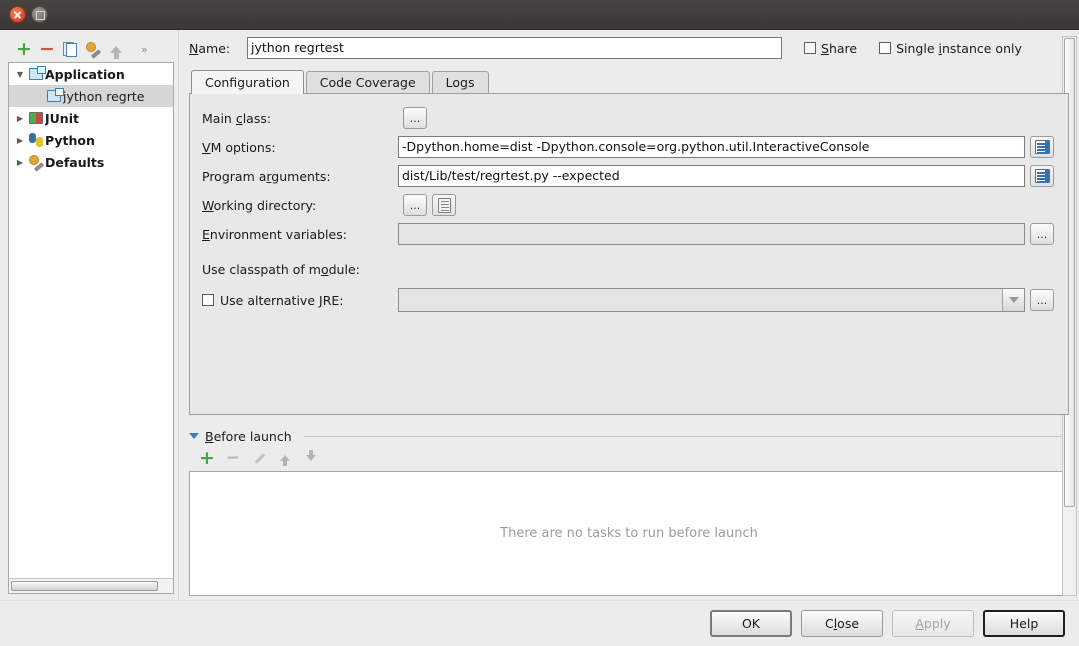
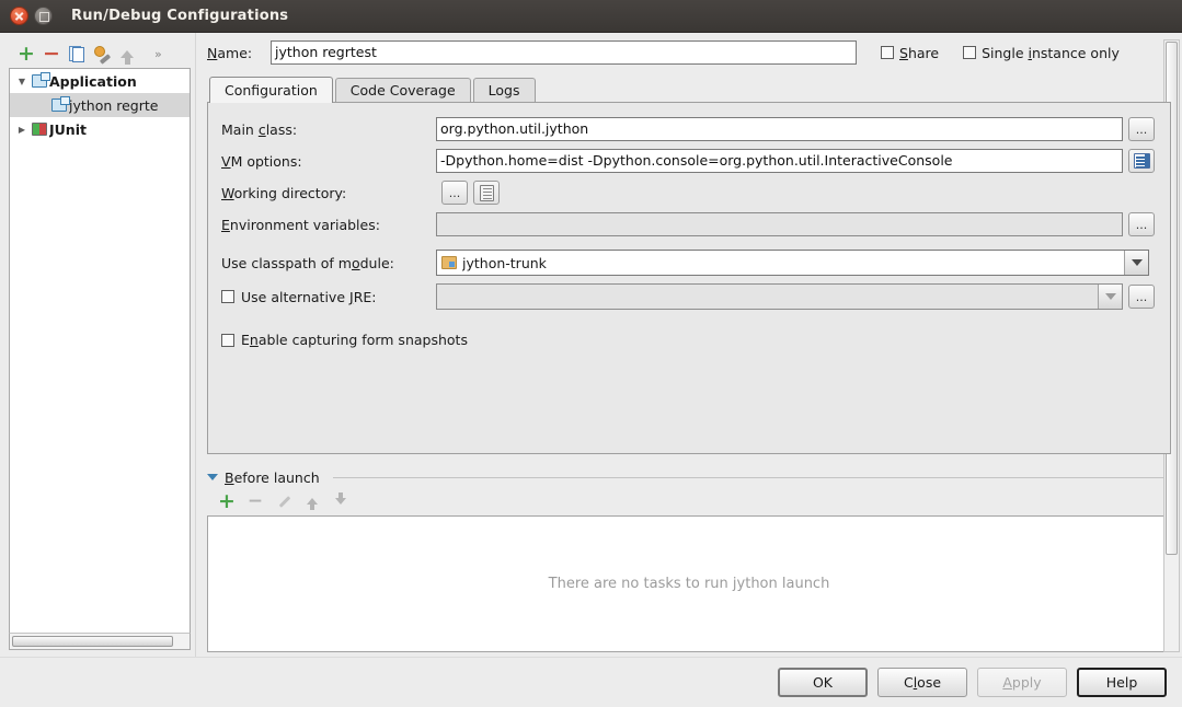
+ Run/Debug Configurations
  +
  −
  »
  Application
  jython regrte
  JUnit
- Python
- Defaults
  Name:
  jython regrtest
  Share
  Single instance only
  Configuration
  Code Coverage
  Logs
  Main class:
+ org.python.util.jython
  ...
  VM options:
  -Dpython.home=dist -Dpython.console=org.python.util.InteractiveConsole
- Program arguments:
- dist/Lib/test/regrtest.py --expected
  Working directory:
  ...
  Environment variables:
  ...
  Use classpath of module:
+ jython-trunk
  Use alternative JRE:
  ...
+ Enable capturing form snapshots
  Before launch
  +
  −
- There are no tasks to run before launch
+ There are no tasks to run jython launch
  OK
  C
  l
  ose
  A
  pply
  Help
